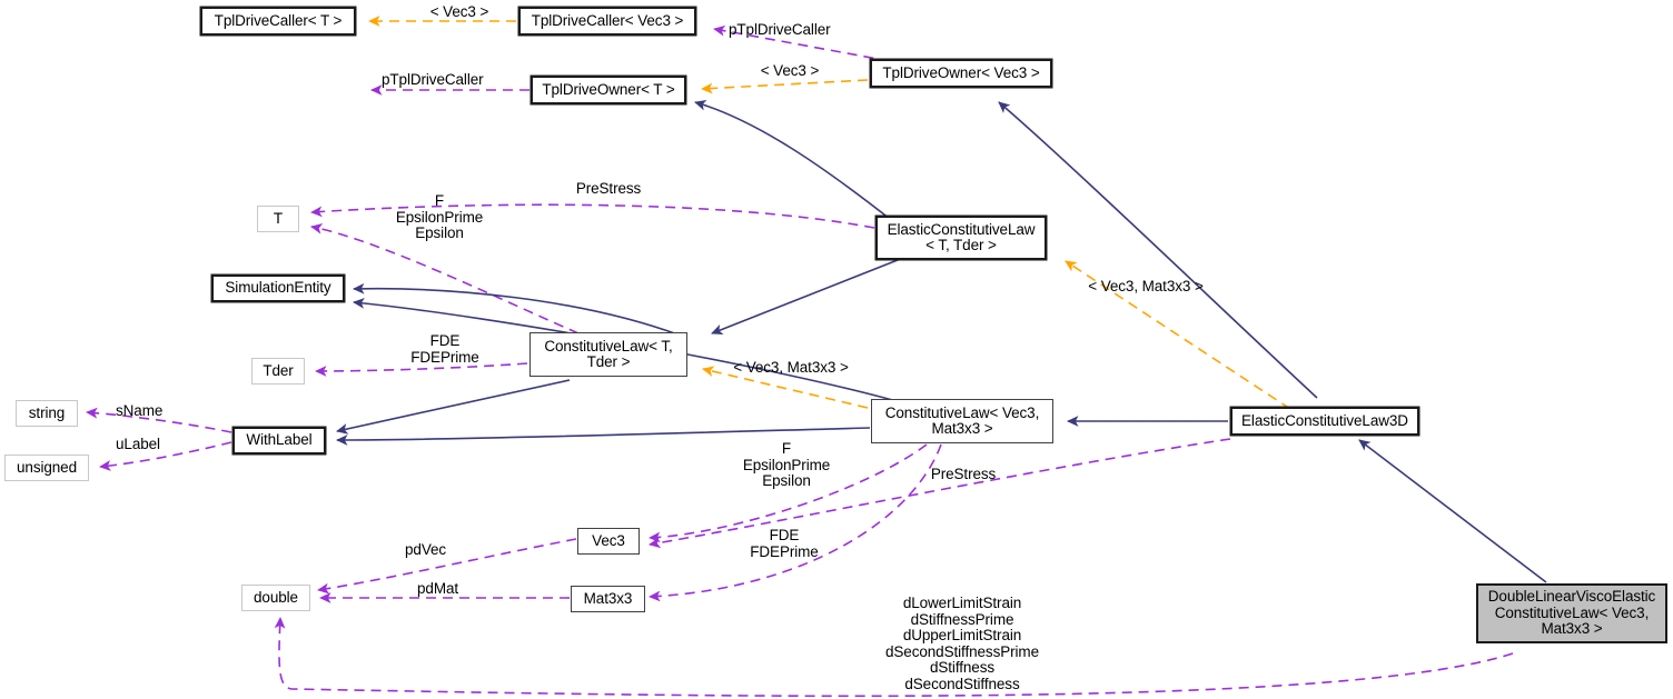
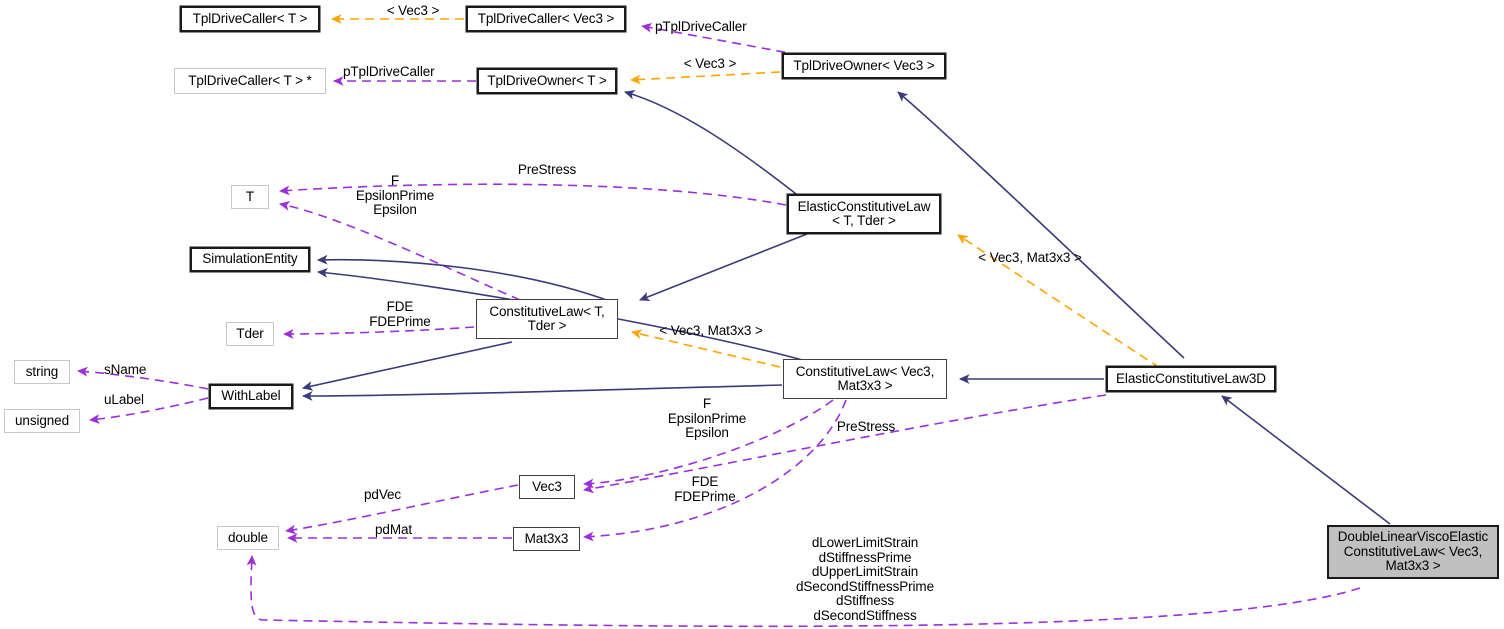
  TplDriveCaller< T >
  TplDriveCaller< Vec3 >
+ TplDriveCaller< T > *
  TplDriveOwner< T >
  TplDriveOwner< Vec3 >
  T
  SimulationEntity
  Tder
  string
  unsigned
  WithLabel
  Vec3
  Mat3x3
  double
  ElasticConstitutiveLaw
  < T, Tder >
  ConstitutiveLaw< T,
  Tder >
  ConstitutiveLaw< Vec3,
  Mat3x3 >
  ElasticConstitutiveLaw3D
  DoubleLinearViscoElastic
  ConstitutiveLaw< Vec3,
  Mat3x3 >
  < Vec3 >
  pTplDriveCaller
  pTplDriveCaller
  < Vec3 >
  PreStress
  F
  EpsilonPrime
  Epsilon
  FDE
  FDEPrime
  < Vec3, Mat3x3 >
  < Vec3, Mat3x3 >
  sName
  uLabel
  F
  EpsilonPrime
  Epsilon
  PreStress
  FDE
  FDEPrime
  pdVec
  pdMat
  dLowerLimitStrain
  dStiffnessPrime
  dUpperLimitStrain
  dSecondStiffnessPrime
  dStiffness
  dSecondStiffness
